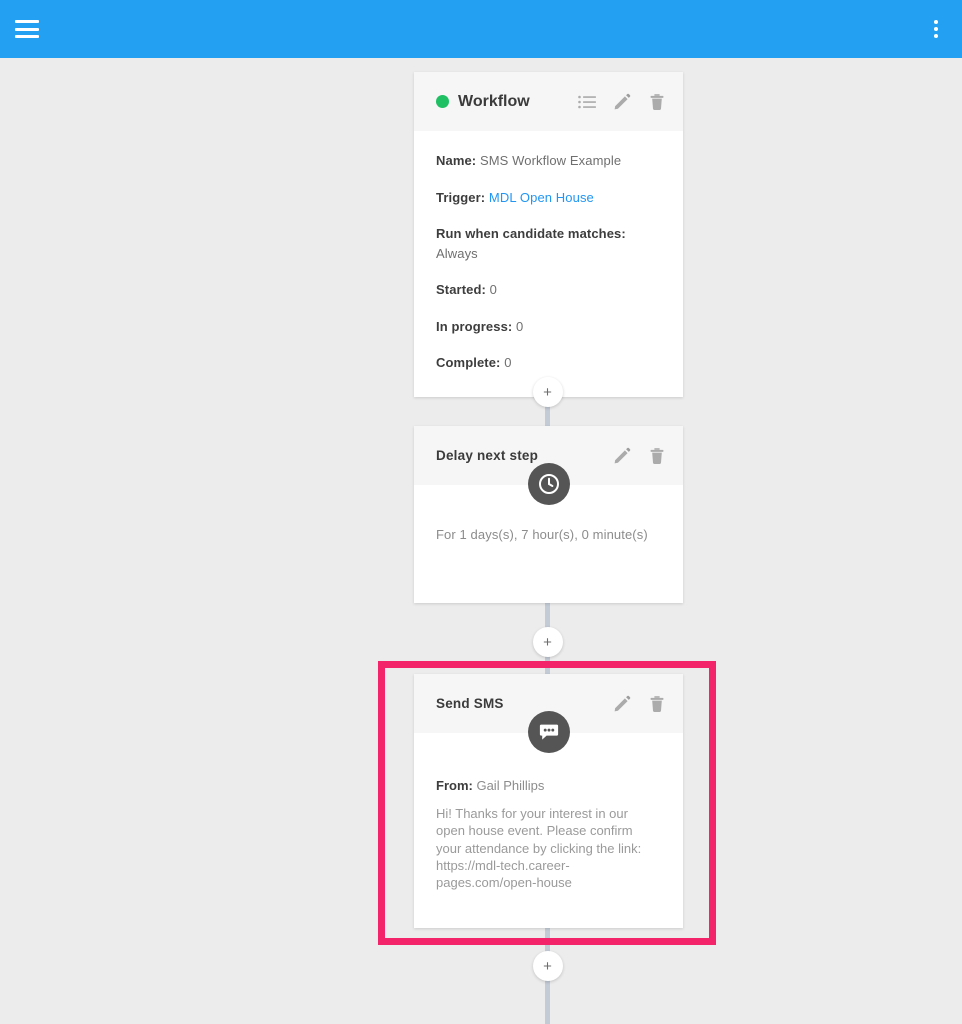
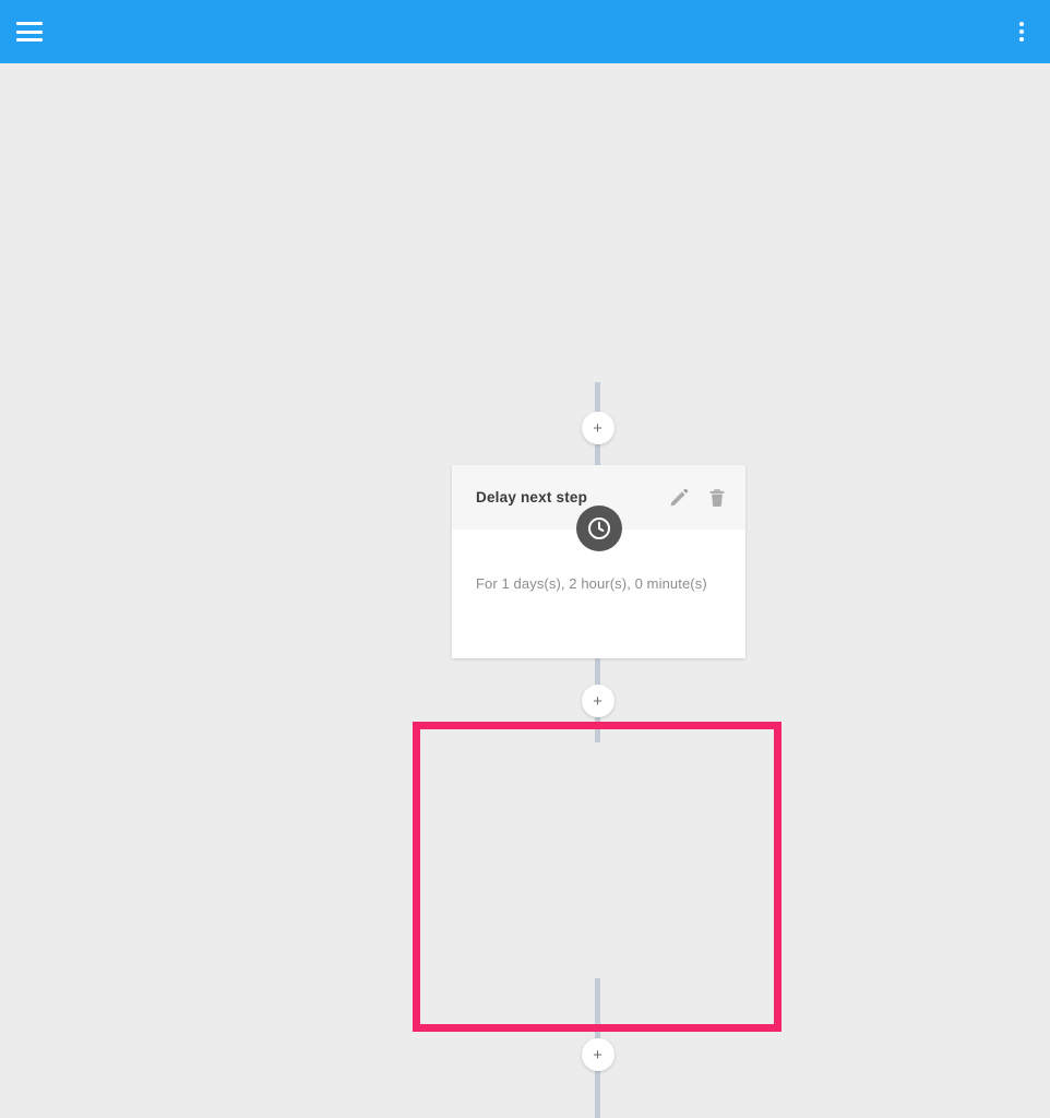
- Workflow
- Name: SMS Workflow Example
- Trigger: MDL Open House
- Run when candidate matches: Always
- Started: 0
- In progress: 0
- Complete: 0
  +
  Delay next step
- For 1 days(s), 7 hour(s), 0 minute(s)
+ For 1 days(s), 2 hour(s), 0 minute(s)
  +
- Send SMS
- From: Gail Phillips
- Hi! Thanks for your interest in our open house event. Please confirm your attendance by clicking the link: https://mdl-tech.career-pages.com/open-house
  +
